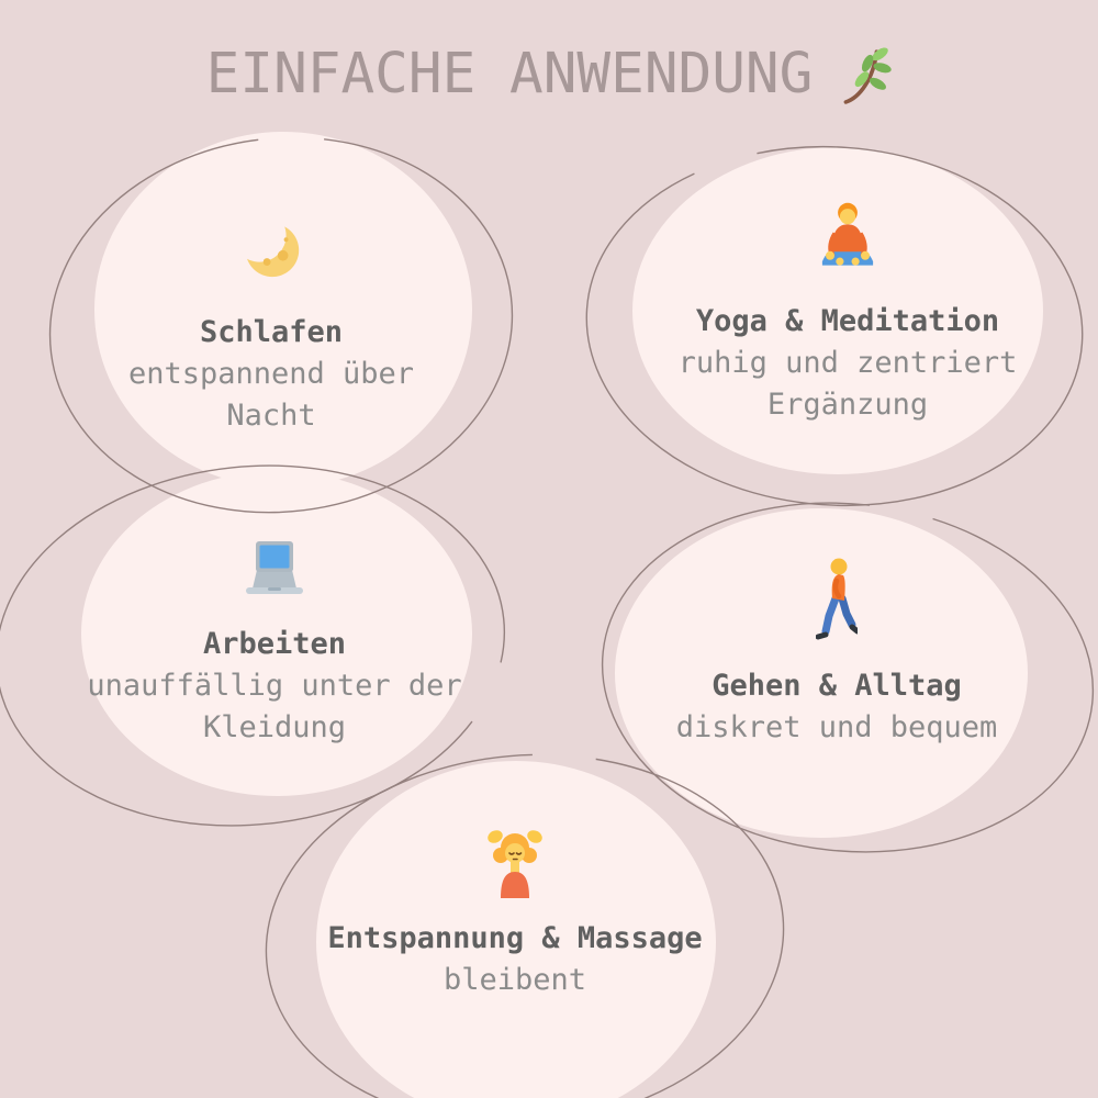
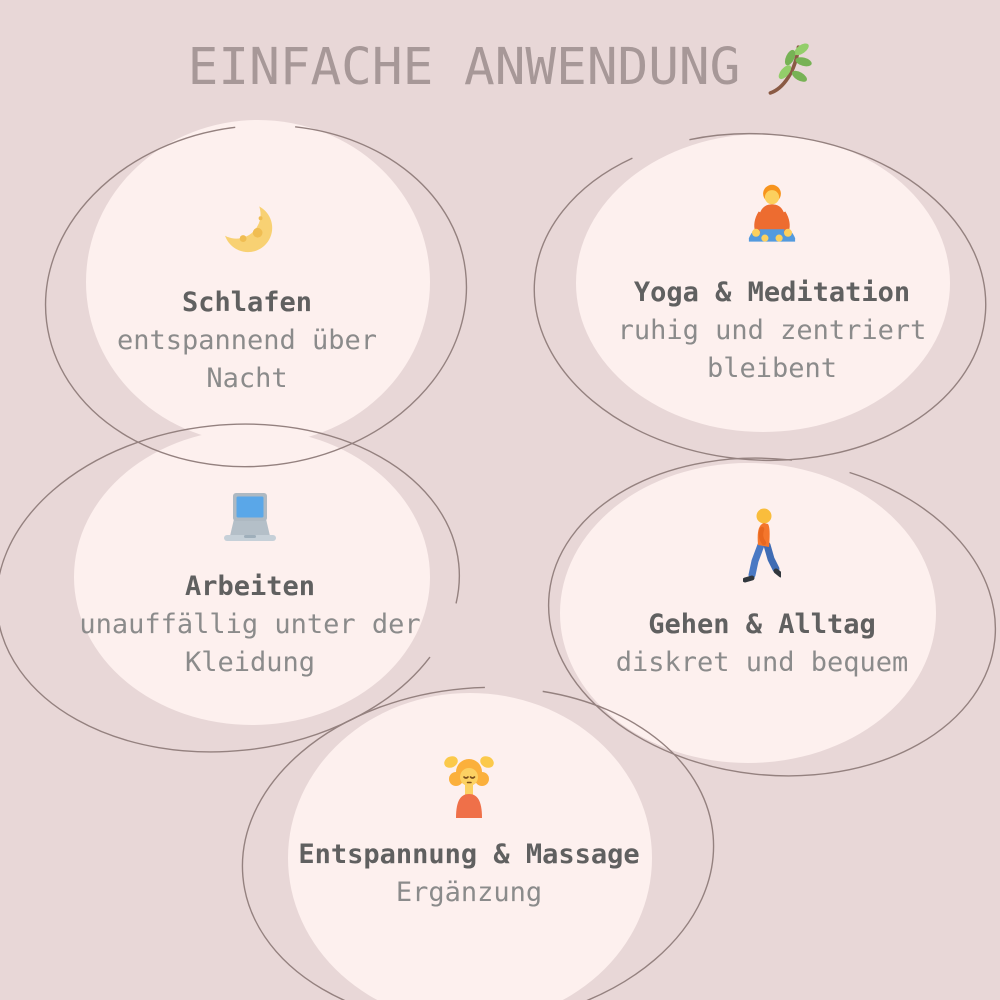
  EINFACHE ANWENDUNG
  Schlafen
  entspannend über
  Nacht
  Yoga & Meditation
  ruhig und zentriert
- Ergänzung
+ bleibent
  Arbeiten
  unauffällig unter der
  Kleidung
  Gehen & Alltag
  diskret und bequem
  Entspannung & Massage
- bleibent
+ Ergänzung
